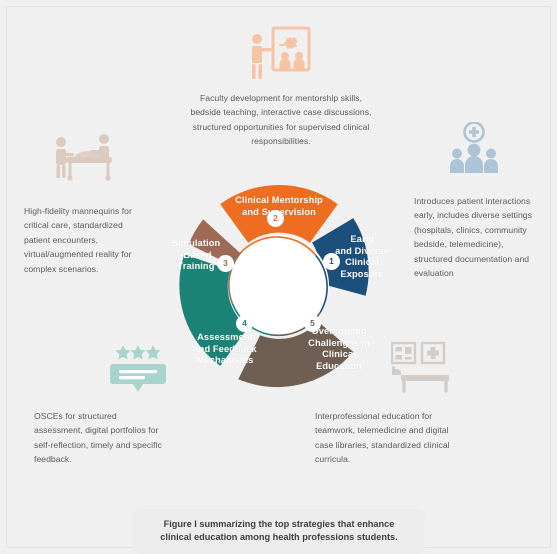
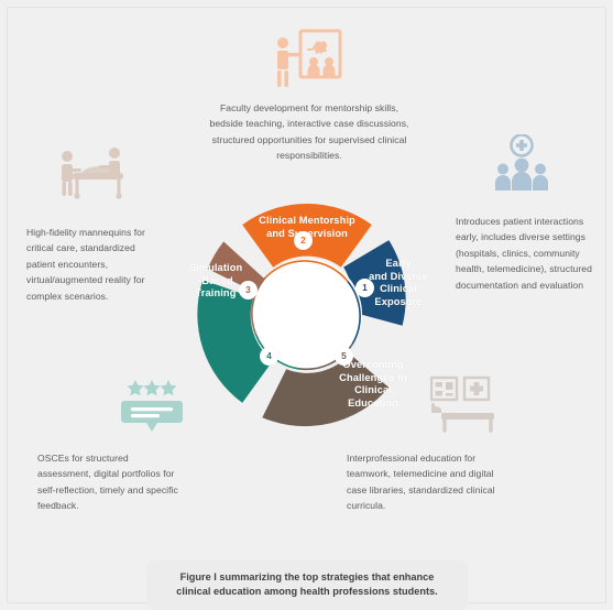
  Clinical Mentorship
  and Servision
  Early
  and Diverse
  Clinical
  Exposure
  vercoming
  Challenges in
  Clinical
  Education
- Assessment
- and Feedback
- Mechanisms
  Simulation
  -Based
  Training
  2
  1
  5
  4
  3
  Faculty development for mentorship skills, bedside teaching, interactive case discussions, structured opportunities for supervised clinical responsibilities.
- Introduces patient interactions early, includes diverse settings (hospitals, clinics, community bedside, telemedicine), structured documentation and evaluation
+ Introduces patient interactions early, includes diverse settings (hospitals, clinics, community health, telemedicine), structured documentation and evaluation
  High-fidelity mannequins for critical care, standardized patient encounters, virtual/augmented reality for complex scenarios.
  OSCEs for structured assessment, digital portfolios for self-reflection, timely and specific feedback.
  Interprofessional education for teamwork, telemedicine and digital case libraries, standardized clinical curricula.
  Figure I summarizing the top strategies that enhance clinical education among health professions students.
